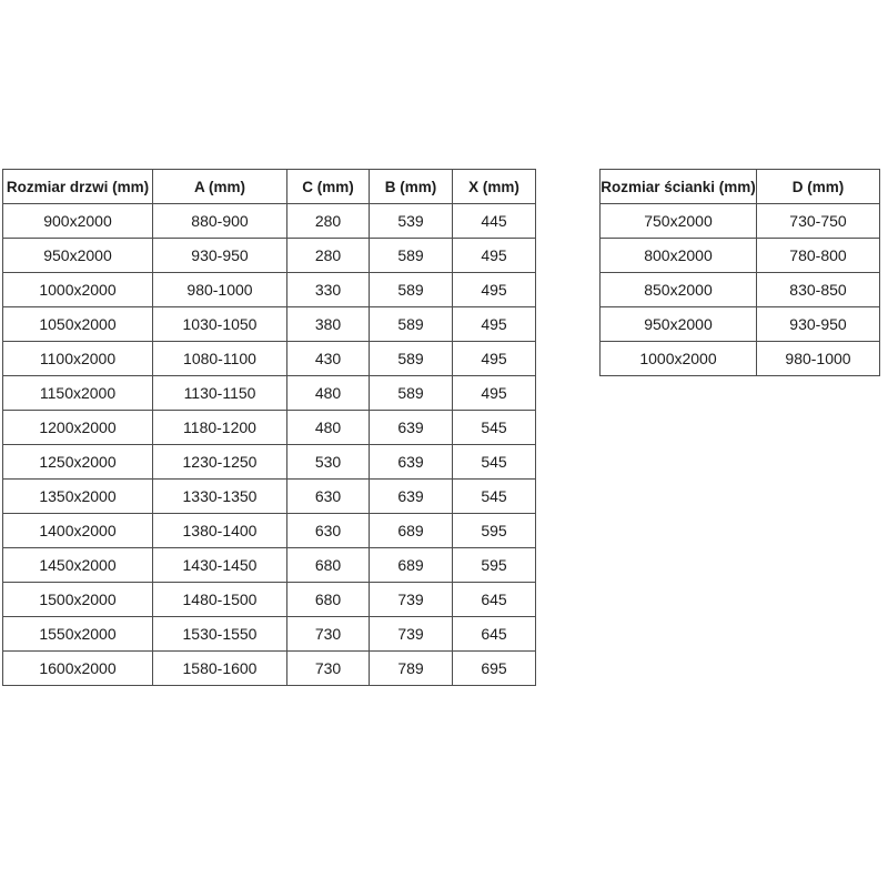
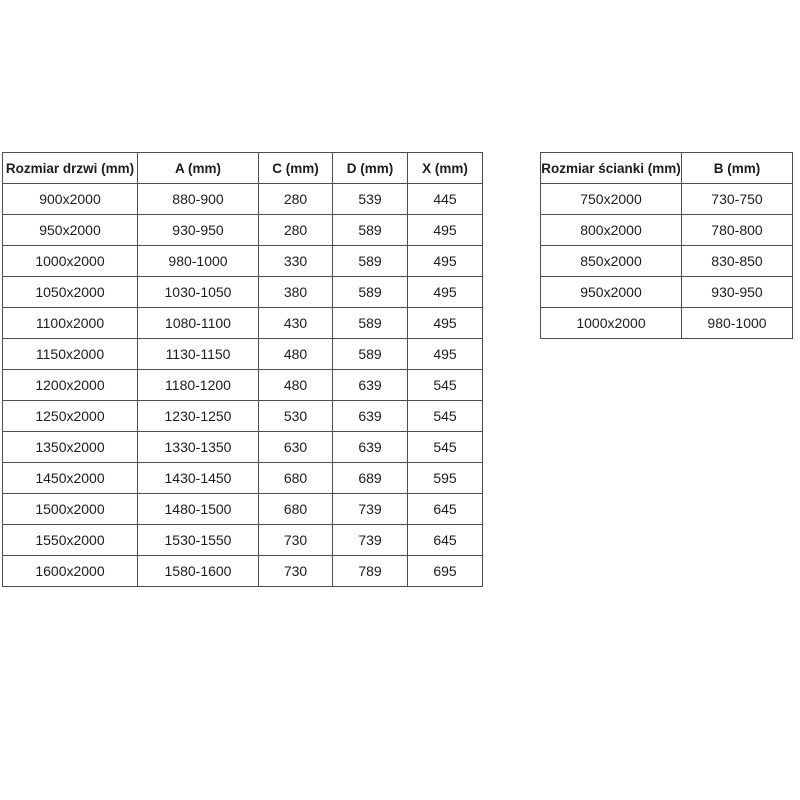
- Rozmiar drzwi (mm)	A (mm)	C (mm)	B (mm)	X (mm)
+ Rozmiar drzwi (mm)	A (mm)	C (mm)	D (mm)	X (mm)
  900x2000	880-900	280	539	445
  950x2000	930-950	280	589	495
  1000x2000	980-1000	330	589	495
  1050x2000	1030-1050	380	589	495
  1100x2000	1080-1100	430	589	495
  1150x2000	1130-1150	480	589	495
  1200x2000	1180-1200	480	639	545
  1250x2000	1230-1250	530	639	545
  1350x2000	1330-1350	630	639	545
- 1400x2000	1380-1400	630	689	595
  1450x2000	1430-1450	680	689	595
  1500x2000	1480-1500	680	739	645
  1550x2000	1530-1550	730	739	645
  1600x2000	1580-1600	730	789	695
- Rozmiar ścianki (mm)	D (mm)
+ Rozmiar ścianki (mm)	B (mm)
  750x2000	730-750
  800x2000	780-800
  850x2000	830-850
  950x2000	930-950
  1000x2000	980-1000
